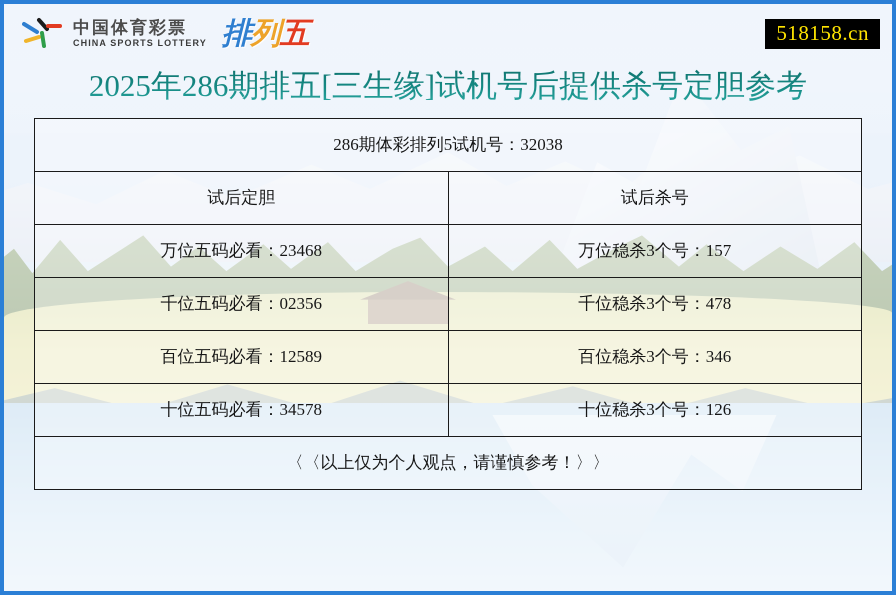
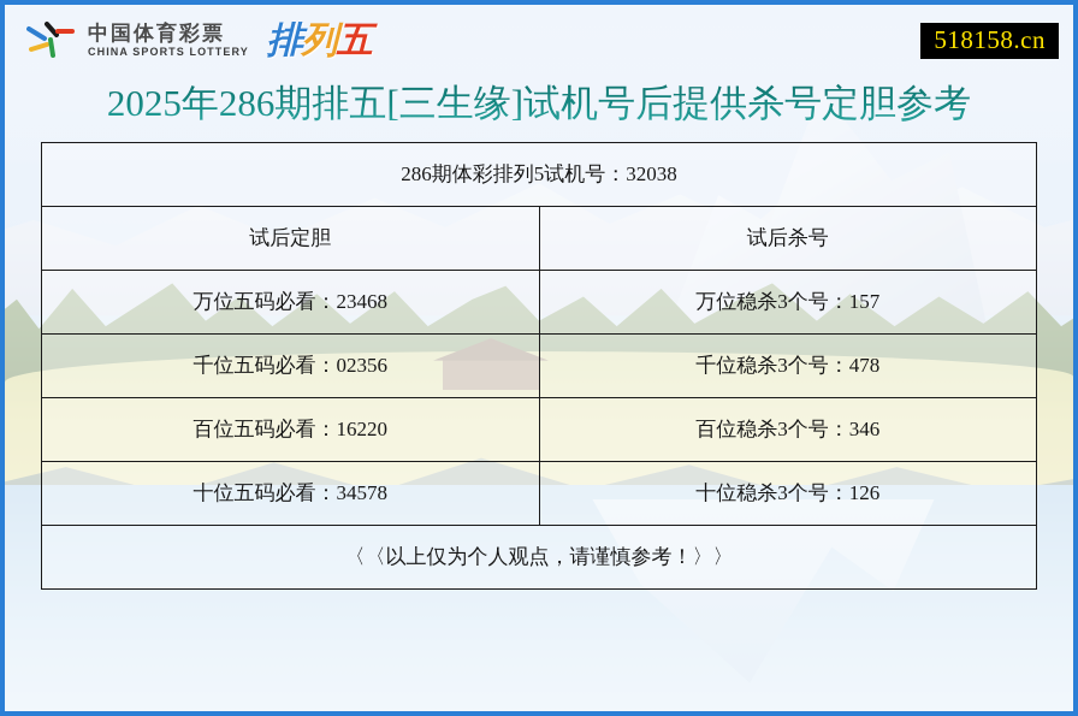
  中国体育彩票
  CHINA SPORTS LOTTERY
  排列五
  518158.cn
  2025年286期排五[三生缘]试机号后提供杀号定胆参考
  286期体彩排列5试机号：32038
  试后定胆	试后杀号
  万位五码必看：23468	万位稳杀3个号：157
  千位五码必看：02356	千位稳杀3个号：478
- 百位五码必看：12589	百位稳杀3个号：346
+ 百位五码必看：16220	百位稳杀3个号：346
  十位五码必看：34578	十位稳杀3个号：126
  〈〈以上仅为个人观点，请谨慎参考！〉〉
